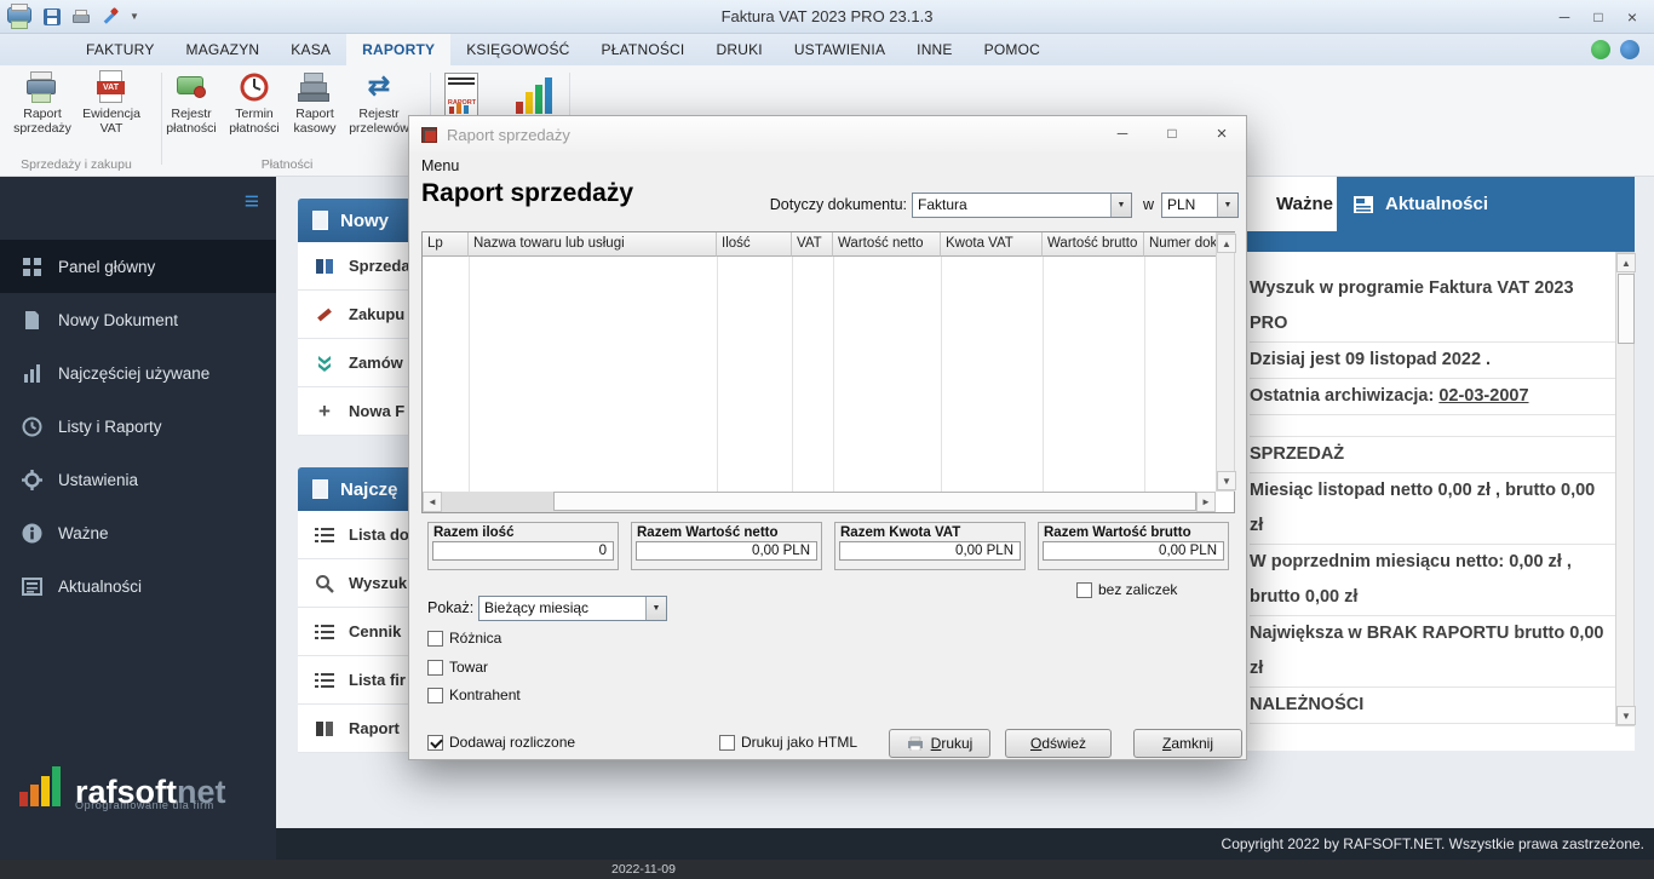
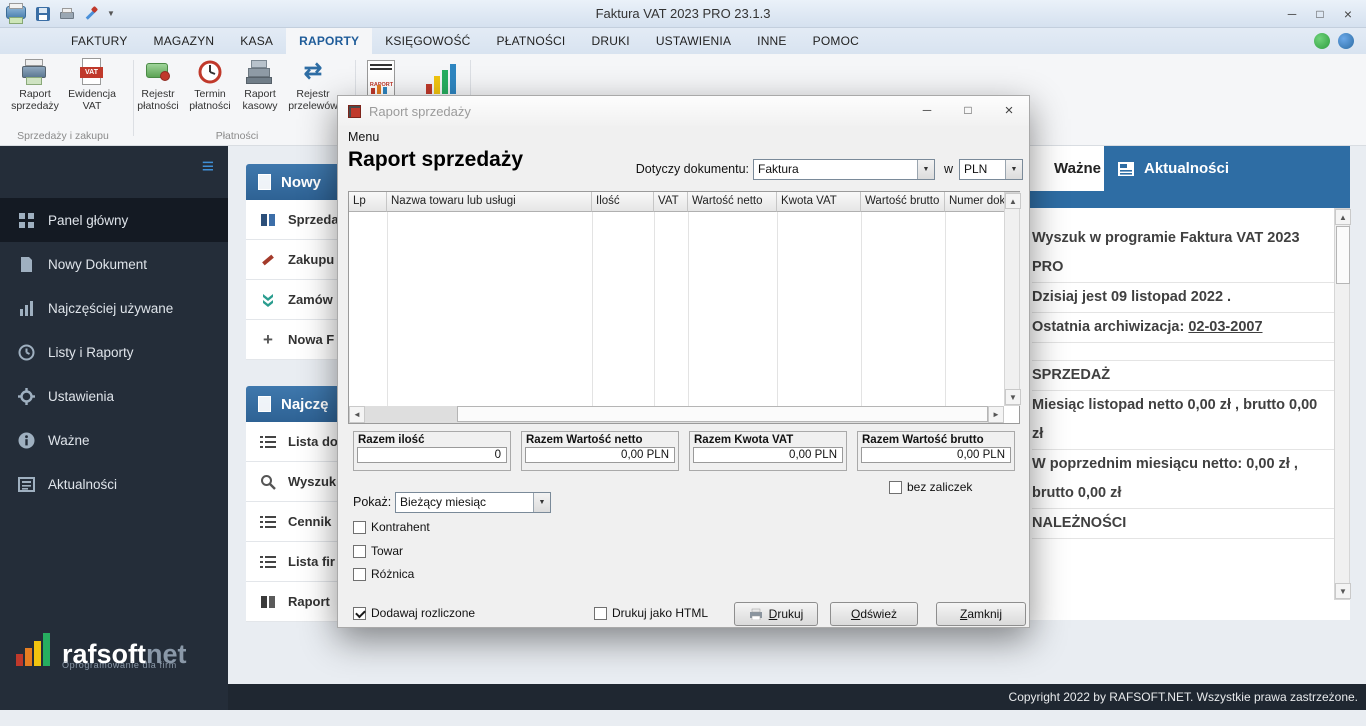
  ▼
  Faktura VAT 2023 PRO 23.1.3
  ─
  □
  ×
  FAKTURY
  MAGAZYN
  KASA
  RAPORTY
  KSIĘGOWOŚĆ
  PŁATNOŚCI
  DRUKI
  USTAWIENIA
  INNE
  POMOC
  Raport sprzedaży
  Ewidencja VAT
  Sprzedaży i zakupu
  Rejestr płatności
  Termin płatności
  Raport kasowy
  ⇄
  Rejestr przelewów
  Płatności
  ≡
  Panel główny
  Nowy Dokument
  Najczęściej używane
  Listy i Raporty
  Ustawienia
  Ważne
  Aktualności
  rafsoftnet
  Oprogramowanie dla firm
  Nowy
  Sprzeda
  Zakupu
  Zamów
  +
  Nowa F
  Najczę
  Lista do
  Wyszuk
  Cennik
  Lista fir
  Raport
  Ważne
  Aktualności
  Wyszuk w programie Faktura VAT 2023 PRO
  Dzisiaj jest 09 listopad 2022 .
  Ostatnia archiwizacja: 02-03-2007
  SPRZEDAŻ
  Miesiąc listopad netto 0,00 zł , brutto 0,00 zł
  W poprzednim miesiącu netto: 0,00 zł , brutto 0,00 zł
- Największa w BRAK RAPORTU brutto 0,00 zł
  NALEŻNOŚCI
  ▲
  ▼
  Raport sprzedaży
  ─
  □
  ×
  Menu
  Raport sprzedaży
  Dotyczy dokumentu:
  Faktura
  w
  PLN
  Lp
  Nazwa towaru lub usługi
  Ilość
  VAT
  Wartość netto
  Kwota VAT
  Wartość brutto
  Numer dok
  ▲
  ▼
  ◄
  ►
  Razem ilość
  0
  Razem Wartość netto
  0,00 PLN
  Razem Kwota VAT
  0,00 PLN
  Razem Wartość brutto
  0,00 PLN
  bez zaliczek
  Pokaż:
  Bieżący miesiąc
- Różnica
+ Kontrahent
  Towar
- Kontrahent
+ Różnica
  Dodawaj rozliczone
  Drukuj jako HTML
  Drukuj
  Odśwież
  Zamknij
  Copyright 2022 by RAFSOFT.NET. Wszystkie prawa zastrzeżone.
- 2022-11-09
